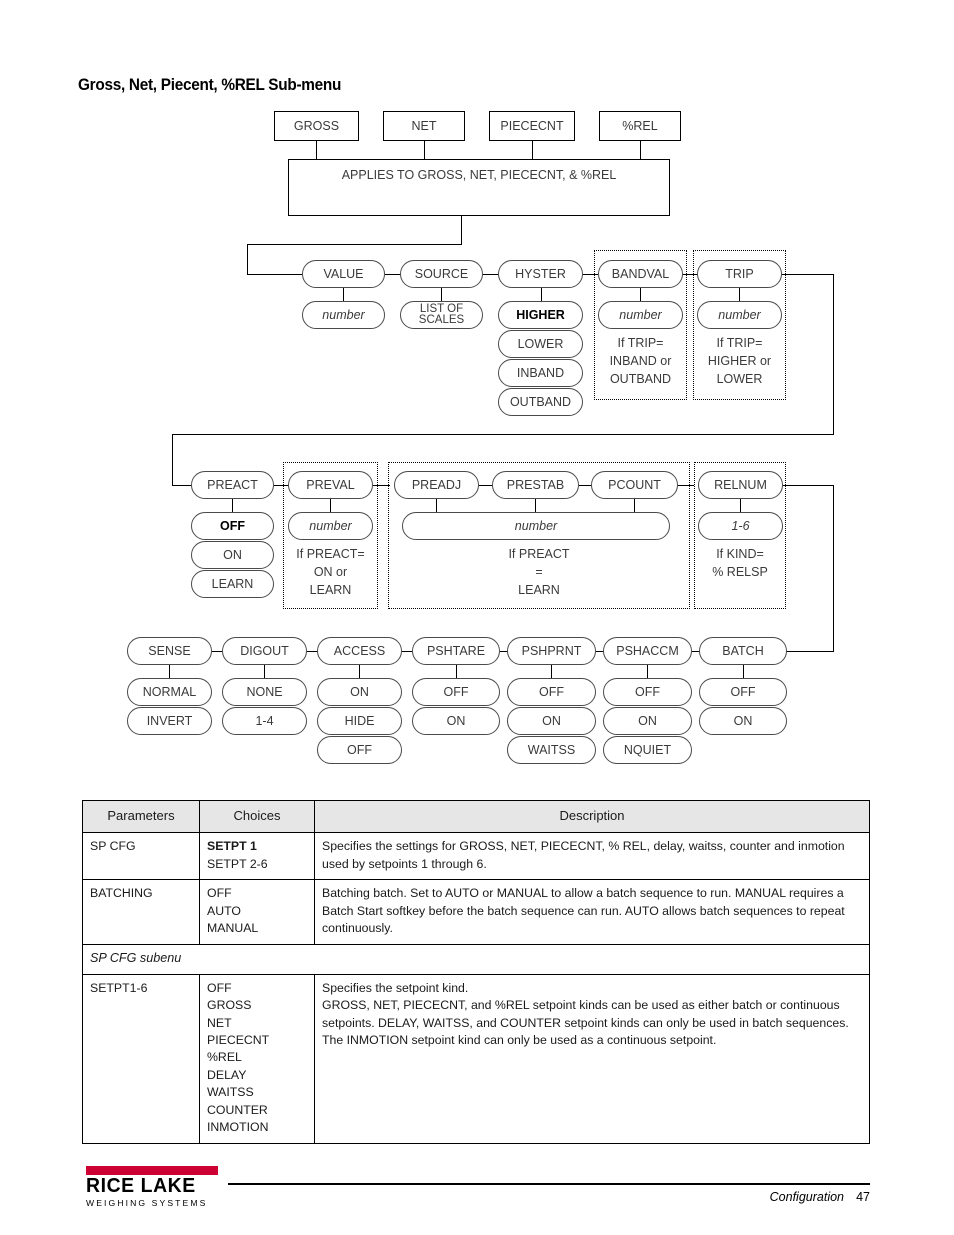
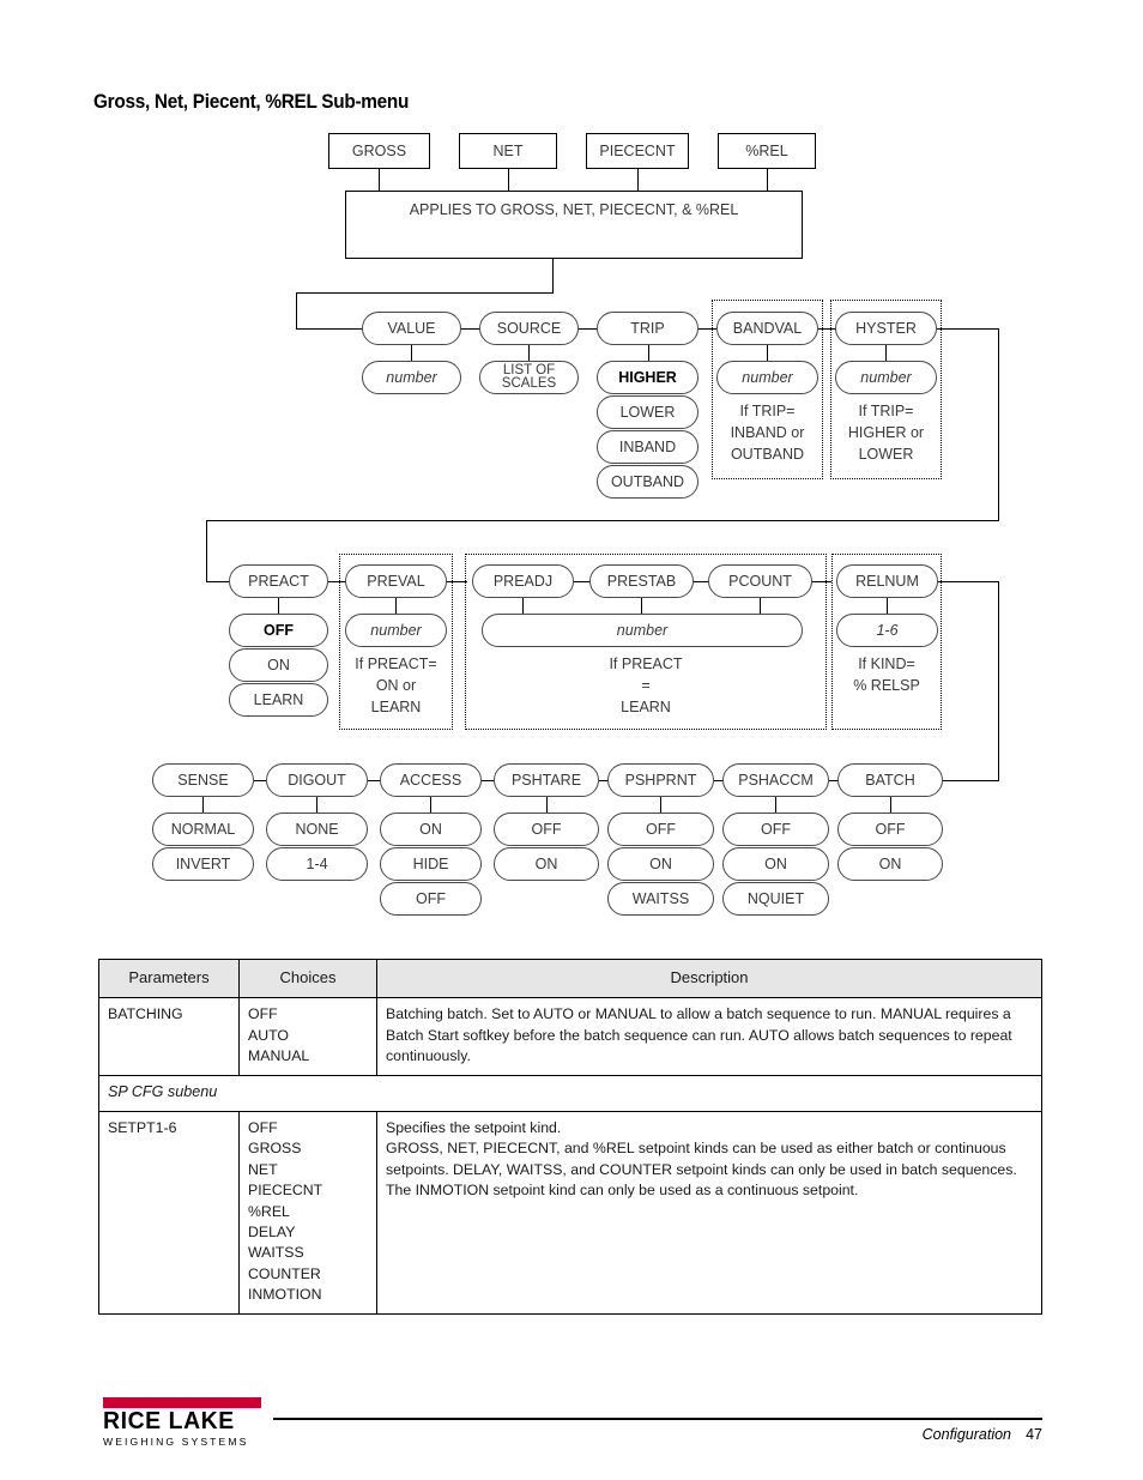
  Gross, Net, Piecent, %REL Sub-menu
  GROSS
  NET
  PIECECNT
  %REL
  APPLIES TO GROSS, NET, PIECECNT, & %REL
  VALUE
  number
  SOURCE
  LIST OF
  SCALES
- HYSTER
+ TRIP
  HIGHER
  LOWER
  INBAND
  OUTBAND
  BANDVAL
  number
  If TRIP=
  INBAND or
  OUTBAND
- TRIP
+ HYSTER
  number
  If TRIP=
  HIGHER or
  LOWER
  PREACT
  OFF
  ON
  LEARN
  PREVAL
  number
  If PREACT=
  ON or
  LEARN
  PREADJ
  PRESTAB
  PCOUNT
  number
  If PREACT
  =
  LEARN
  RELNUM
  1-6
  If KIND=
  % RELSP
  SENSE
  NORMAL
  INVERT
  DIGOUT
  NONE
  1-4
  ACCESS
  ON
  HIDE
  OFF
  PSHTARE
  OFF
  ON
  PSHPRNT
  OFF
  ON
  WAITSS
  PSHACCM
  OFF
  ON
  NQUIET
  BATCH
  OFF
  ON
  Parameters	Choices	Description
- SP CFG	SETPT 1 SETPT 2-6	Specifies the settings for GROSS, NET, PIECECNT, % REL, delay, waitss, counter and inmotion used by setpoints 1 through 6.
  BATCHING	OFF AUTO MANUAL	Batching batch. Set to AUTO or MANUAL to allow a batch sequence to run. MANUAL requires a Batch Start softkey before the batch sequence can run. AUTO allows batch sequences to repeat continuously.
  SP CFG subenu
  SETPT1-6	OFF GROSS NET PIECECNT %REL DELAY WAITSS COUNTER INMOTION	Specifies the setpoint kind. GROSS, NET, PIECECNT, and %REL setpoint kinds can be used as either batch or continuous setpoints. DELAY, WAITSS, and COUNTER setpoint kinds can only be used in batch sequences. The INMOTION setpoint kind can only be used as a continuous setpoint.
  RICE LAKE
  WEIGHING SYSTEMS
  Configuration
  47
